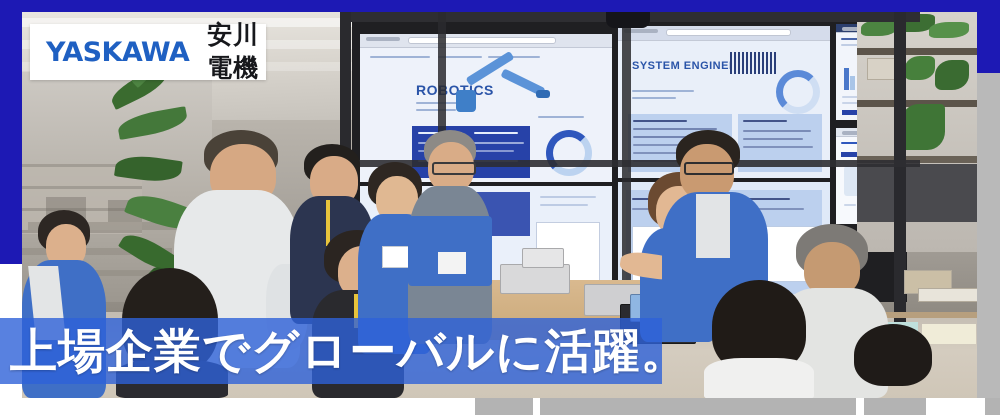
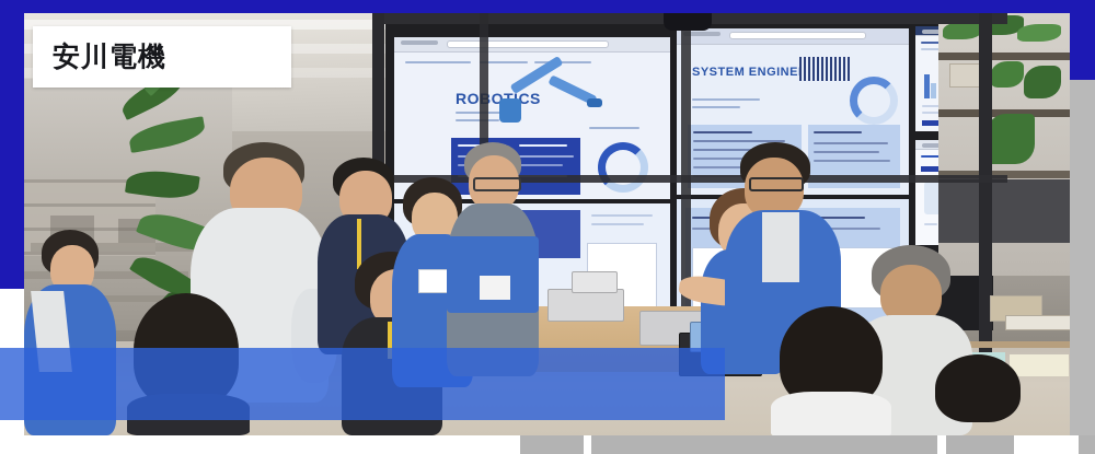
  ROBOCS
  SYSTEM ENGINE
- 上場企業でグローバルに活躍。
- YASKAWA
  安川電機
